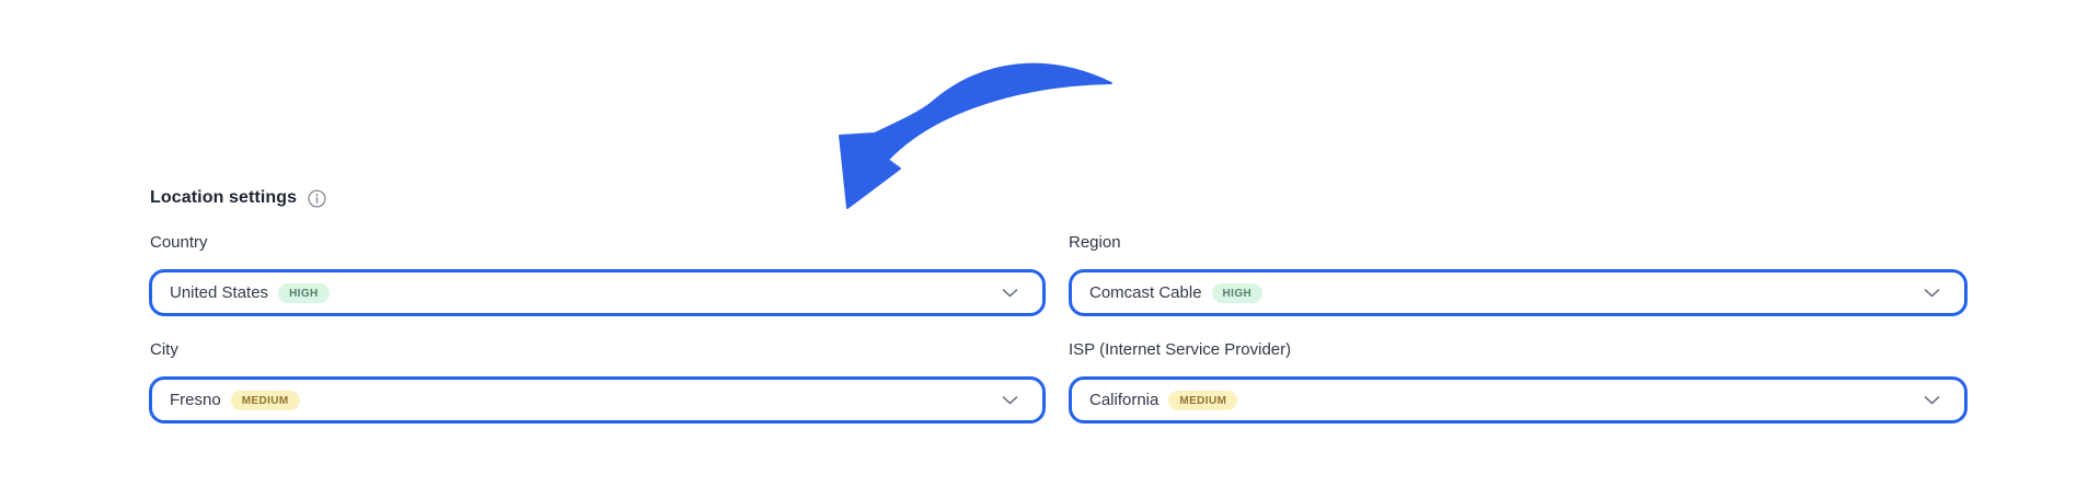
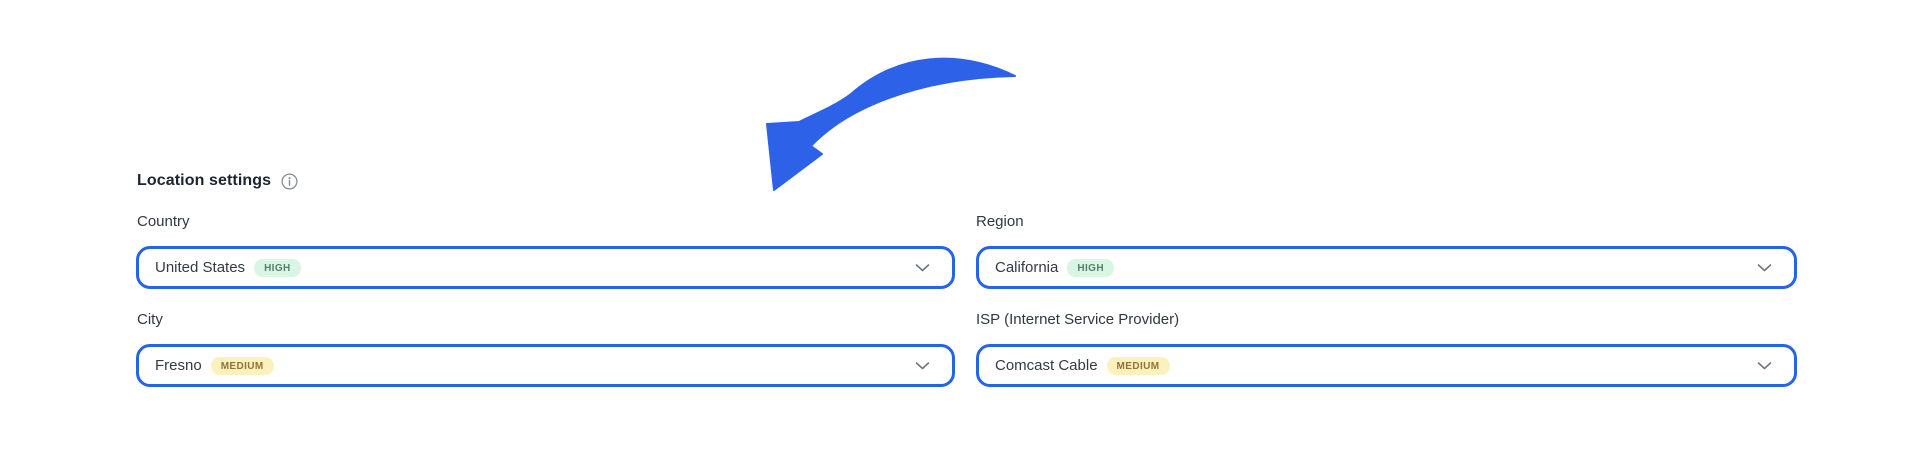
  Location settings
  Country
  Region
  City
  ISP (Internet Service Provider)
  United States
  HIGH
- Comcast Cable
+ California
  HIGH
  Fresno
  MEDIUM
- California
+ Comcast Cable
  MEDIUM
